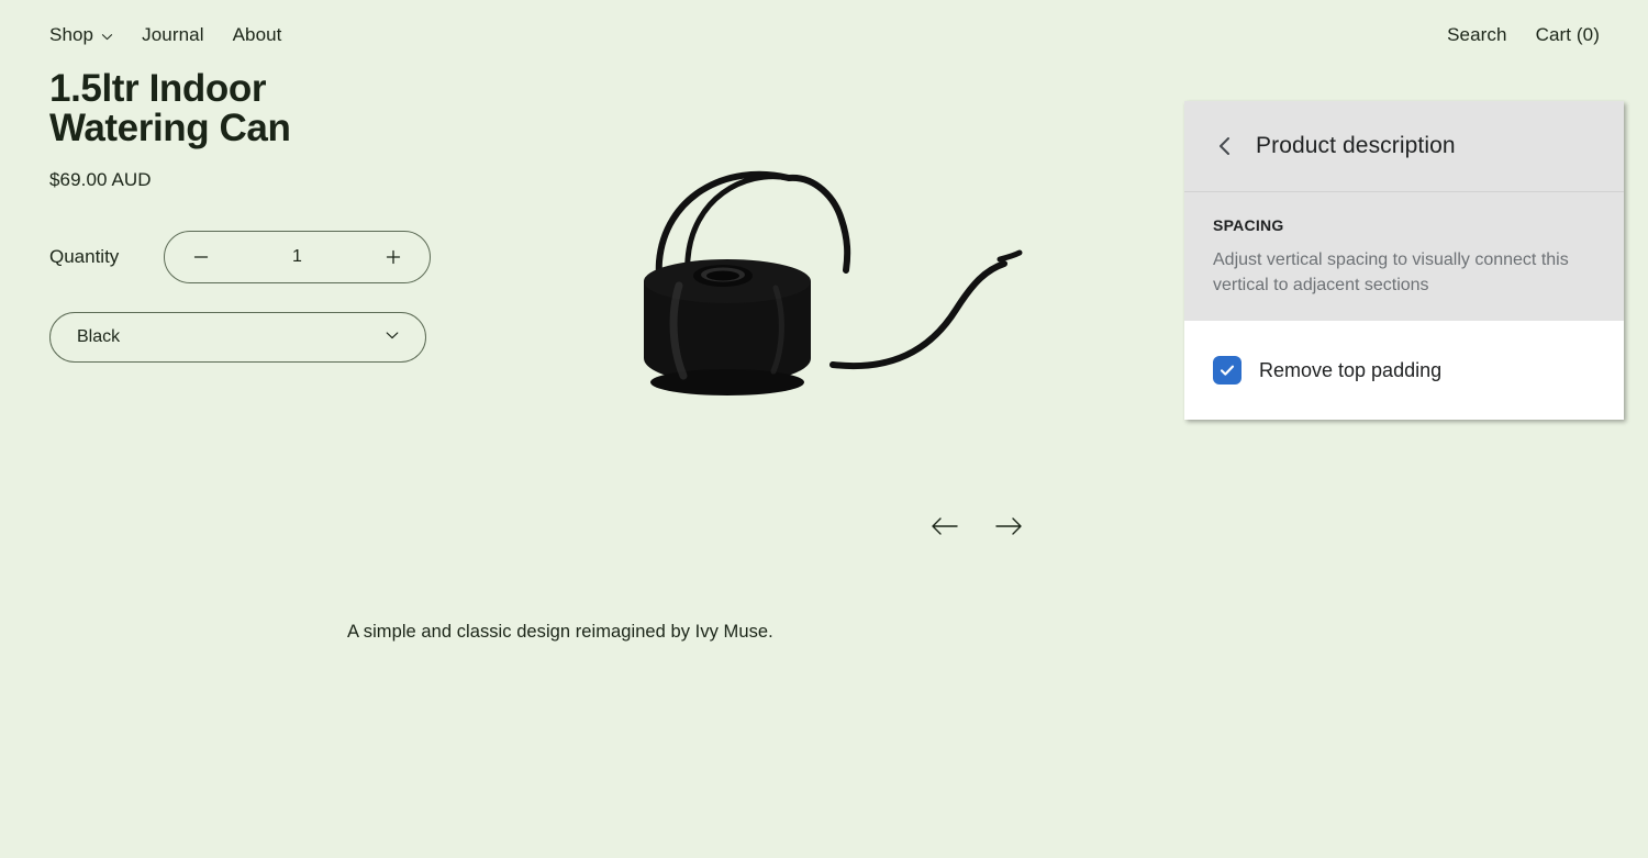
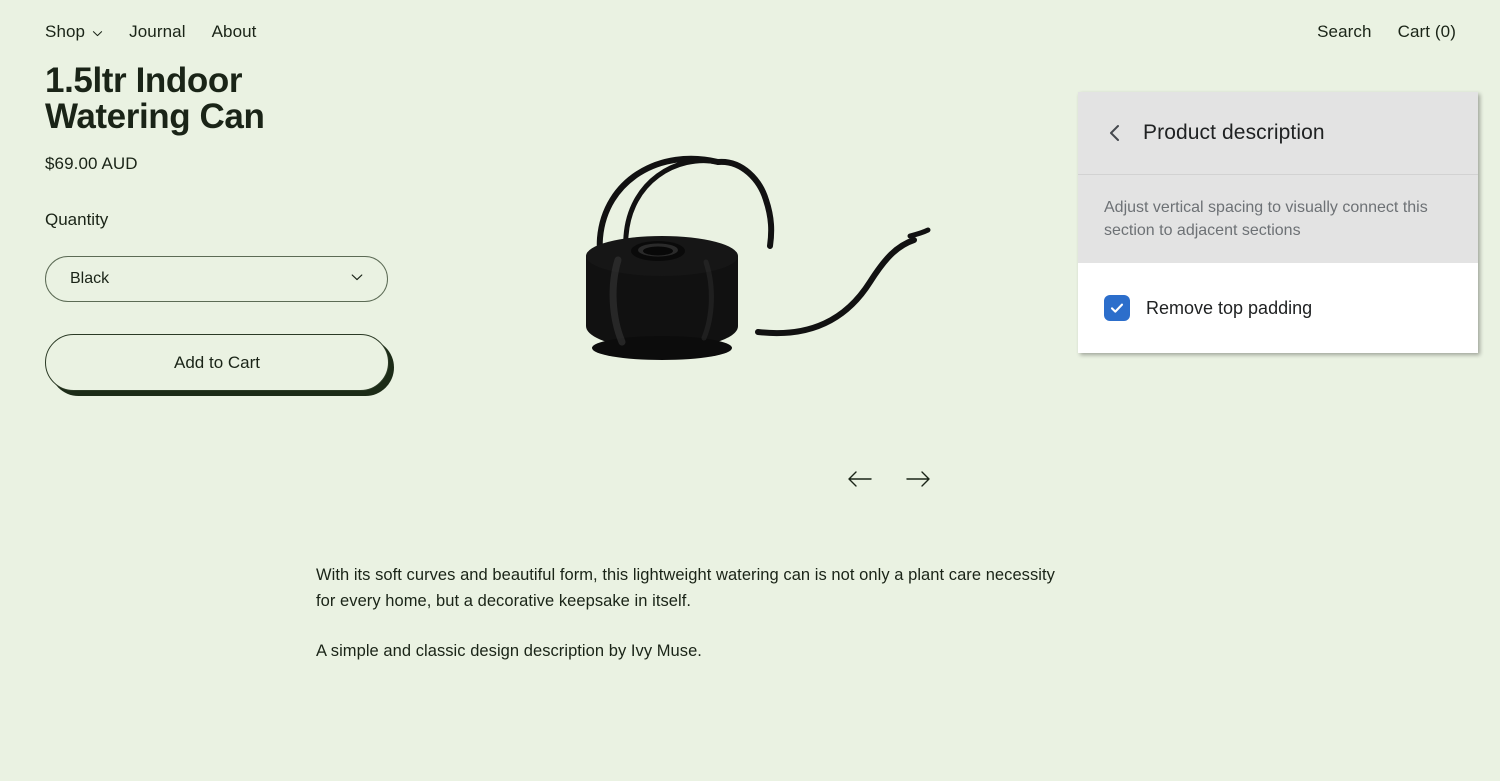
  Shop
  Journal
  About
  Search
  Cart (0)
  1.5ltr Indoor Watering Can
  $69.00 AUD
  Quantity
- 1
  Black
+ Add to Cart
+ With its soft curves and beautiful form, this lightweight watering can is not only a plant care necessity for every home, but a decorative keepsake in itself.
- A simple and classic design reimagined by Ivy Muse.
+ A simple and classic design description by Ivy Muse.
  Product description
- SPACING
- Adjust vertical spacing to visually connect this vertical to adjacent sections
+ Adjust vertical spacing to visually connect this section to adjacent sections
  Remove top padding
